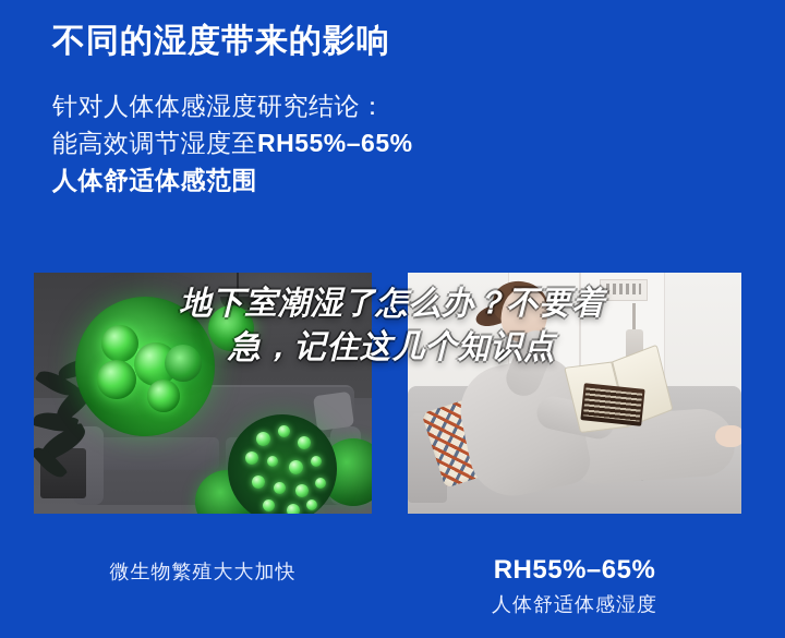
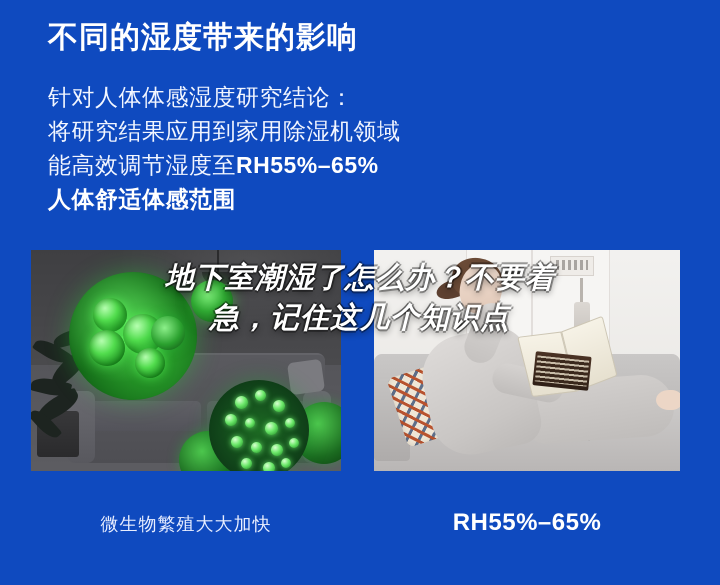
  不同的湿度带来的影响
  针对人体体感湿度研究结论：
+ 将研究结果应用到家用除湿机领域
  能高效调节湿度至RH55%–65%
  人体舒适体感范围
  地下室潮湿了怎么办？不要着
  急，记住这几个知识点
  微生物繁殖大大加快
  RH55%–65%
- 人体舒适体感湿度
